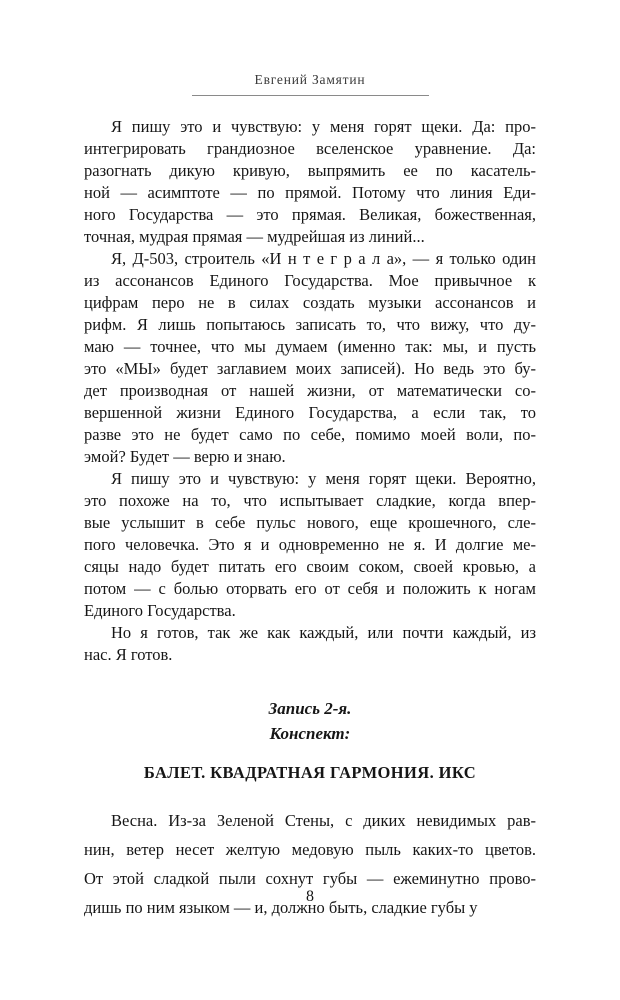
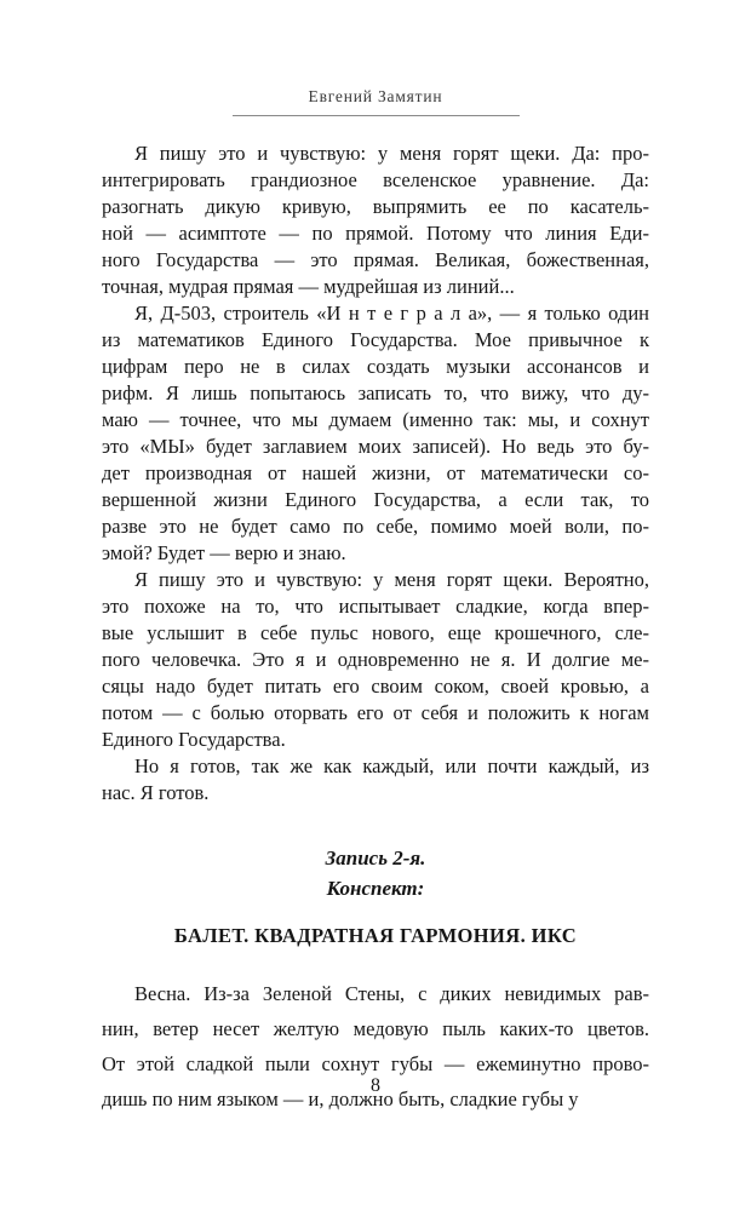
  Евгений Замятин
  Я пишу это и чувствую: у меня горят щеки. Да: про-
  интегрировать грандиозное вселенское уравнение. Да:
  разогнать дикую кривую, выпрямить ее по касатель-
  ной — асимптоте — по прямой. Потому что линия Еди-
  ного Государства — это прямая. Великая, божественная,
  точная, мудрая прямая — мудрейшая из линий...
  Я, Д-503, строитель «И н т е г р а л а», — я только один
- из ассонансов Единого Государства. Мое привычное к
+ из математиков Единого Государства. Мое привычное к
  цифрам перо не в силах создать музыки ассонансов и
  рифм. Я лишь попытаюсь записать то, что вижу, что ду-
- маю — точнее, что мы думаем (именно так: мы, и пусть
+ маю — точнее, что мы думаем (именно так: мы, и сохнут
  это «МЫ» будет заглавием моих записей). Но ведь это бу-
  дет производная от нашей жизни, от математически со-
  вершенной жизни Единого Государства, а если так, то
  разве это не будет само по себе, помимо моей воли, по-
  эмой? Будет — верю и знаю.
  Я пишу это и чувствую: у меня горят щеки. Вероятно,
  это похоже на то, что испытывает сладкие, когда впер-
  вые услышит в себе пульс нового, еще крошечного, сле-
  пого человечка. Это я и одновременно не я. И долгие ме-
  сяцы надо будет питать его своим соком, своей кровью, а
  потом — с болью оторвать его от себя и положить к ногам
  Единого Государства.
  Но я готов, так же как каждый, или почти каждый, из
  нас. Я готов.
  Запись 2-я.
  Конспект:
  БАЛЕТ. КВАДРАТНАЯ ГАРМОНИЯ. ИКС
  Весна. Из-за Зеленой Стены, с диких невидимых рав-
  нин, ветер несет желтую медовую пыль каких-то цветов.
  От этой сладкой пыли сохнут губы — ежеминутно прово-
  дишь по ним языком — и, должно быть, сладкие губы у
  8
